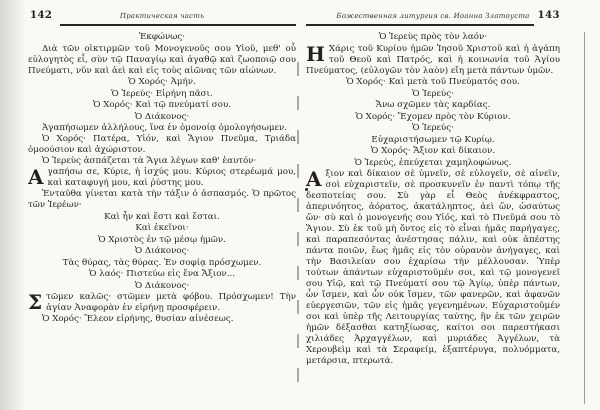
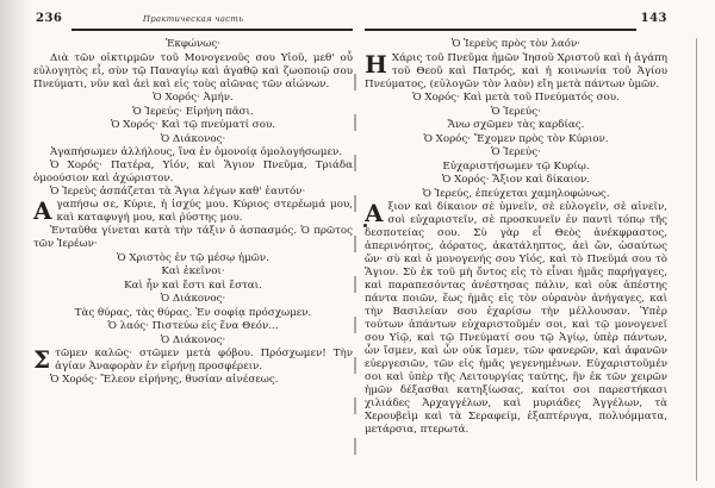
- 142
+ 236
  Практическая часть
  Ἐκφώνως·
  Διὰ τῶν οἰκτιρμῶν τοῦ Μονογενοῦς σου Υἱοῦ, μεθ' οὗ εὐλογητὸς εἶ, σὺν τῷ Παναγίῳ καὶ ἀγαθῷ καὶ ζωοποιῷ σου Πνεύματι, νῦν καὶ ἀεὶ καὶ εἰς τοὺς αἰῶνας τῶν αἰώνων.
  Ὁ Χορός· Ἀμήν.
  Ὁ Ἱερεύς· Εἰρήνη πᾶσι.
  Ὁ Χορός· Καὶ τῷ πνεύματί σου.
  Ὁ Διάκονος·
  Ἀγαπήσωμεν ἀλλήλους, ἵνα ἐν ὁμονοίᾳ ὁμολογήσωμεν.
  Ὁ Χορός· Πατέρα, Υἱόν, καὶ Ἅγιον Πνεῦμα, Τριάδα ὁμοούσιον καὶ ἀχώριστον.
  Ὁ Ἱερεὺς ἀσπάζεται τὰ Ἅγια λέγων καθ' ἑαυτόν·
  Α
  γαπήσω σε, Κύριε, ἡ ἰσχύς μου. Κύριος στερέωμά μου, καὶ καταφυγή μου, καὶ ῥύστης μου.
  Ἐνταῦθα γίνεται κατὰ τὴν τάξιν ὁ ἀσπασμός. Ὁ πρῶτος τῶν Ἱερέων·
- Καὶ ἦν καὶ ἔστι καὶ ἔσται.
+ Ὁ Χριστὸς ἐν τῷ μέσῳ ἡμῶν.
  Καὶ ἐκεῖνοι·
- Ὁ Χριστὸς ἐν τῷ μέσῳ ἡμῶν.
+ Καὶ ἦν καὶ ἔστι καὶ ἔσται.
  Ὁ Διάκονος·
  Τὰς θύρας, τὰς θύρας. Ἐν σοφίᾳ πρόσχωμεν.
- Ὁ λαός· Πιστεύω εἰς ἕνα Ἄξιον...
+ Ὁ λαός· Πιστεύω εἰς ἕνα Θεόν...
  Ὁ Διάκονος·
  Σ
  τῶμεν καλῶς· στῶμεν μετὰ φόβου. Πρόσχωμεν! Τὴν ἁγίαν Ἀναφορὰν ἐν εἰρήνῃ προσφέρειν.
  Ὁ Χορός· Ἔλεον εἰρήνης, θυσίαν αἰνέσεως.
- Божественная литургия св. Иоанна Златоуста
  143
  Ὁ Ἱερεὺς πρὸς τὸν λαόν·
  Η
- Χάρις τοῦ Κυρίου ἡμῶν Ἰησοῦ Χριστοῦ καὶ ἡ ἀγάπη τοῦ Θεοῦ καὶ Πατρός, καὶ ἡ κοινωνία τοῦ Ἁγίου Πνεύματος, (εὐλογῶν τὸν λαὸν) εἴη μετὰ πάντων ὑμῶν.
+ Χάρις τοῦ Πνεῦμα ἡμῶν Ἰησοῦ Χριστοῦ καὶ ἡ ἀγάπη τοῦ Θεοῦ καὶ Πατρός, καὶ ἡ κοινωνία τοῦ Ἁγίου Πνεύματος, (εὐλογῶν τὸν λαὸν) εἴη μετὰ πάντων ὑμῶν.
  Ὁ Χορός· Καὶ μετὰ τοῦ Πνεύματός σου.
  Ὁ Ἱερεύς·
  Ἄνω σχῶμεν τὰς καρδίας.
  Ὁ Χορός· Ἔχομεν πρὸς τὸν Κύριον.
  Ὁ Ἱερεύς·
  Εὐχαριστήσωμεν τῷ Κυρίῳ.
  Ὁ Χορός· Ἄξιον καὶ δίκαιον.
  Ὁ Ἱερεύς, ἐπεύχεται χαμηλοφώνως.
  Α
  ξιον καὶ δίκαιον σὲ ὑμνεῖν, σὲ εὐλογεῖν, σὲ αἰνεῖν, σοὶ εὐχαριστεῖν, σὲ προσκυνεῖν ἐν παντὶ τόπῳ τῆς δεσποτείας σου. Σὺ γὰρ εἶ Θεὸς ἀνέκφραστος, ἀπερινόητος, ἀόρατος, ἀκατάληπτος, ἀεὶ ὤν, ὡσαύτως ὤν· σὺ καὶ ὁ μονογενής σου Υἱός, καὶ τὸ Πνεῦμά σου τὸ Ἅγιον. Σὺ ἐκ τοῦ μὴ ὄντος εἰς τὸ εἶναι ἡμᾶς παρήγαγες, καὶ παραπεσόντας ἀνέστησας πάλιν, καὶ οὐκ ἀπέστης πάντα ποιῶν, ἕως ἡμᾶς εἰς τὸν οὐρανὸν ἀνήγαγες, καὶ τὴν Βασιλείαν σου ἐχαρίσω τὴν μέλλουσαν. Ὑπὲρ τούτων ἁπάντων εὐχαριστοῦμέν σοι, καὶ τῷ μονογενεῖ σου Υἱῷ, καὶ τῷ Πνεύματί σου τῷ Ἁγίῳ, ὑπὲρ πάντων, ὧν ἴσμεν, καὶ ὧν οὐκ ἴσμεν, τῶν φανερῶν, καὶ ἀφανῶν εὐεργεσιῶν, τῶν εἰς ἡμᾶς γεγενημένων. Εὐχαριστοῦμέν σοι καὶ ὑπὲρ τῆς Λειτουργίας ταύτης, ἣν ἐκ τῶν χειρῶν ἡμῶν δέξασθαι κατηξίωσας, καίτοι σοι παρεστήκασι χιλιάδες Ἀρχαγγέλων, καὶ μυριάδες Ἀγγέλων, τὰ Χερουβεὶμ καὶ τὰ Σεραφείμ, ἑξαπτέρυγα, πολυόμματα, μετάρσια, πτερωτά.
